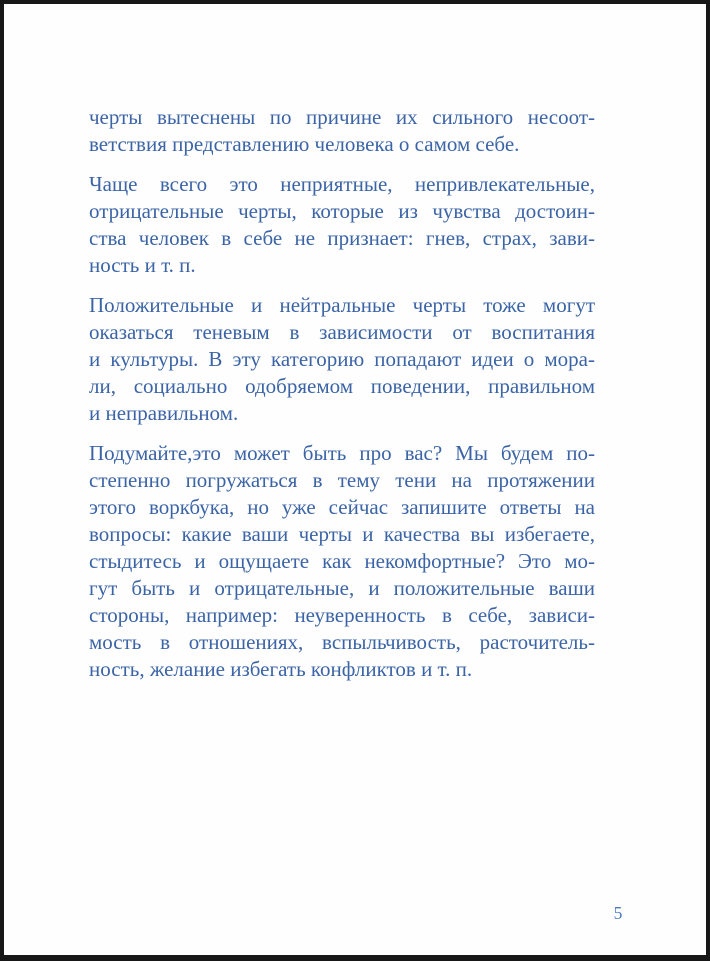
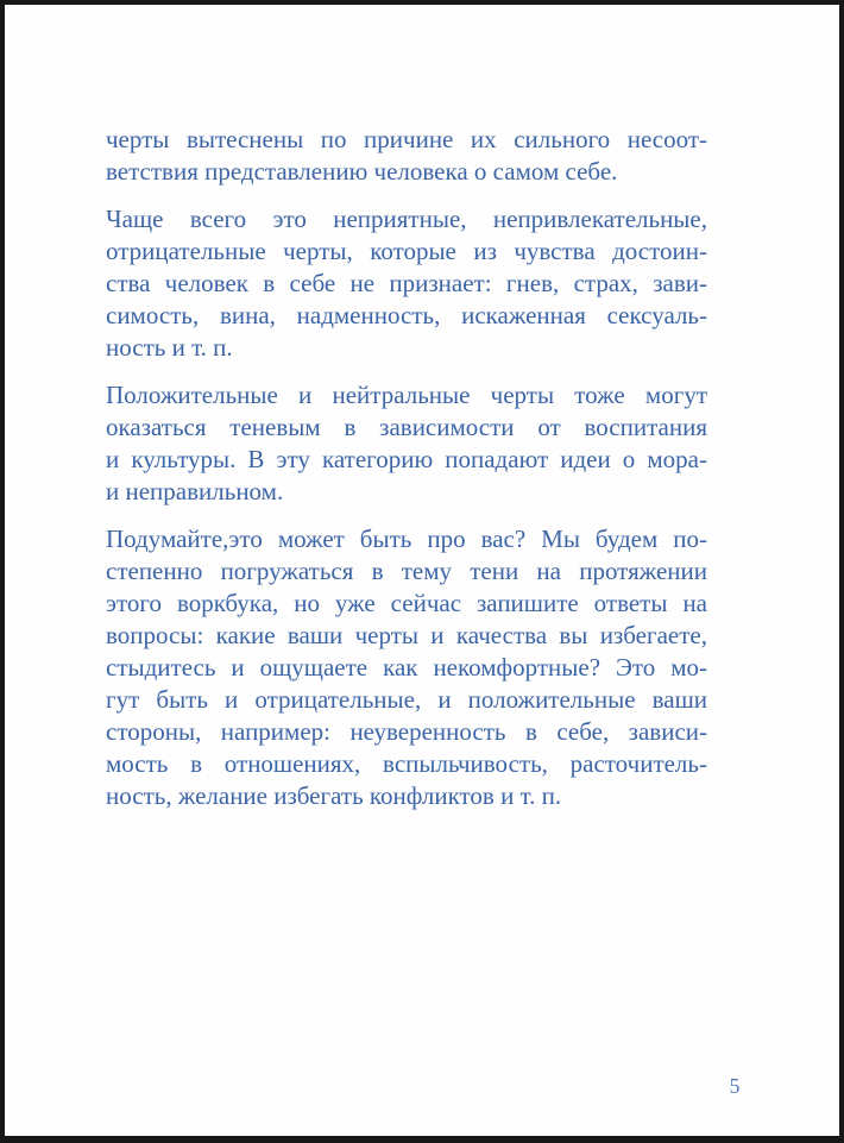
  черты вытеснены по причине их сильного несоот-
  ветствия представлению человека о самом себе.
  Чаще всего это неприятные, непривлекательные,
  отрицательные черты, которые из чувства достоин-
  ства человек в себе не признает: гнев, страх, зави-
+ симость, вина, надменность, искаженная сексуаль-
  ность и т. п.
  Положительные и нейтральные черты тоже могут
  оказаться теневым в зависимости от воспитания
  и культуры. В эту категорию попадают идеи о мора-
- ли, социально одобряемом поведении, правильном
  и неправильном.
  Подумайте,это может быть про вас? Мы будем по-
  степенно погружаться в тему тени на протяжении
  этого воркбука, но уже сейчас запишите ответы на
  вопросы: какие ваши черты и качества вы избегаете,
  стыдитесь и ощущаете как некомфортные? Это мо-
  гут быть и отрицательные, и положительные ваши
  стороны, например: неуверенность в себе, зависи-
  мость в отношениях, вспыльчивость, расточитель-
  ность, желание избегать конфликтов и т. п.
  5
